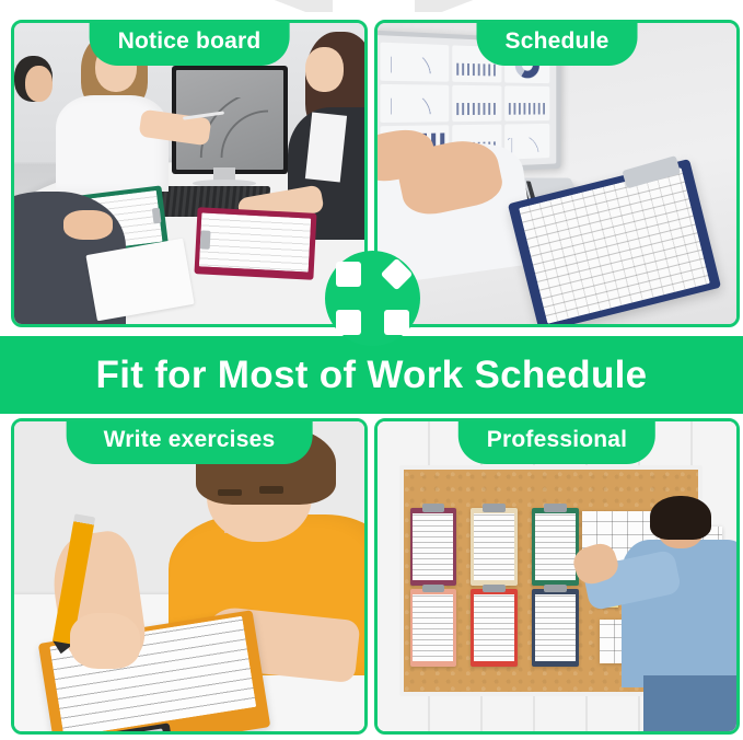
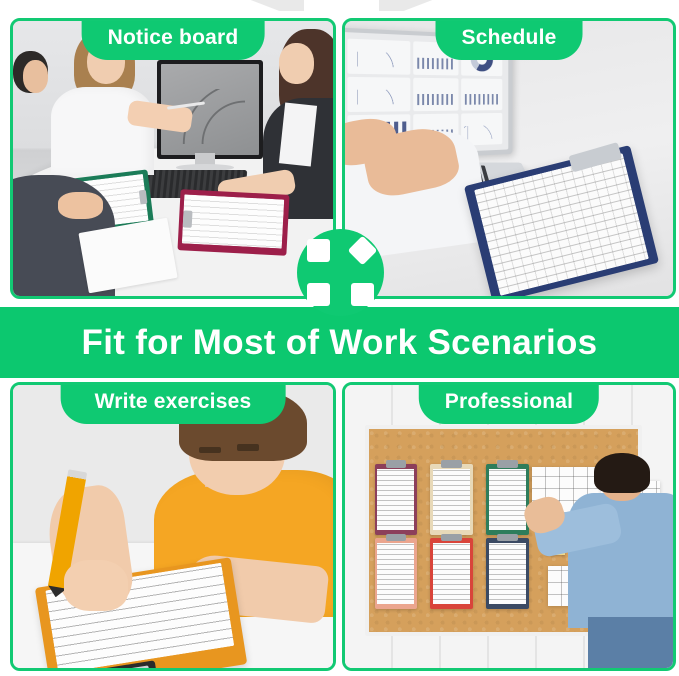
  Notice board
  Schedule
- Fit for Most of Work Schedule
+ Fit for Most of Work Scenarios
  Write exercises
  Professional
